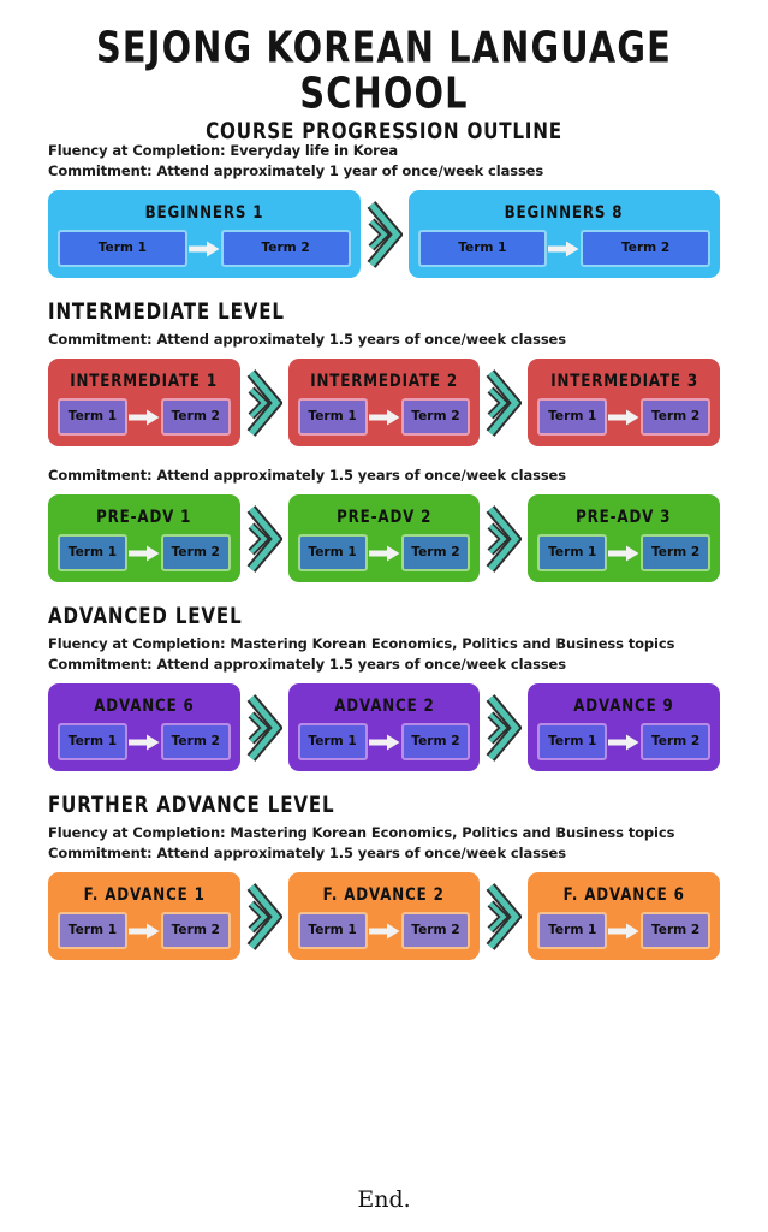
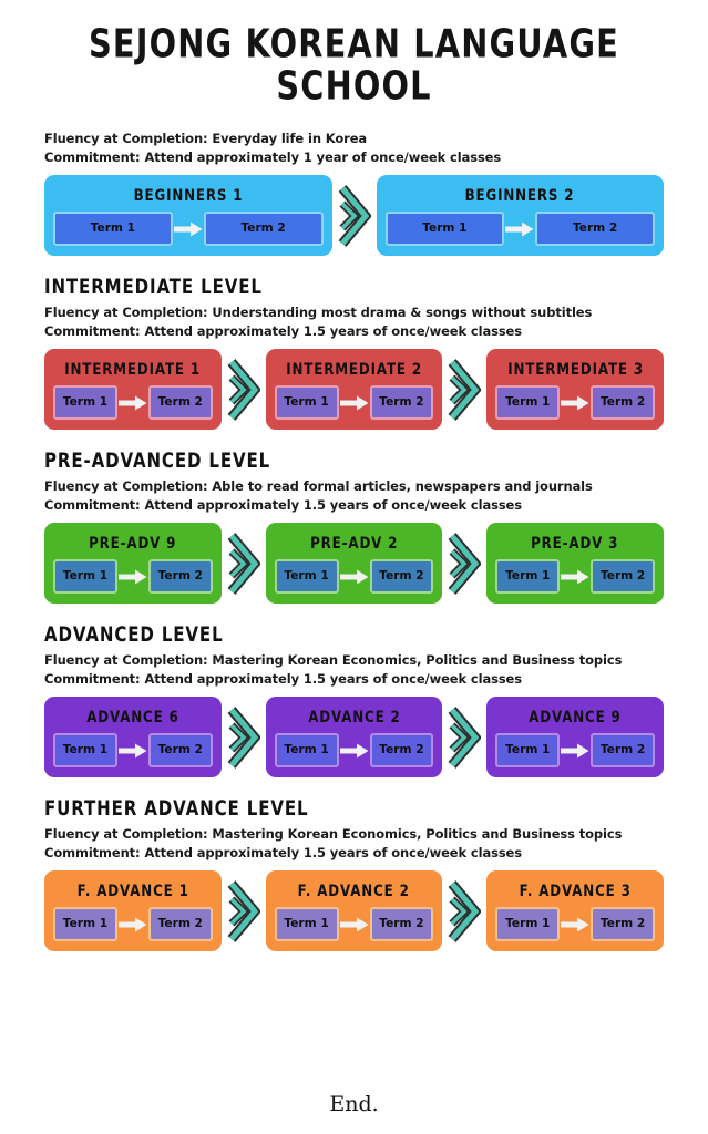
  SEJONG KOREAN LANGUAGE SCHOOL
- COURSE PROGRESSION OUTLINE
  Fluency at Completion: Everyday life in Korea
  Commitment: Attend approximately 1 year of once/week classes
  BEGINNERS 1
  Term 1
  Term 2
- BEGINNERS 8
+ BEGINNERS 2
  Term 1
  Term 2
  INTERMEDIATE LEVEL
+ Fluency at Completion: Understanding most drama & songs without subtitles
  Commitment: Attend approximately 1.5 years of once/week classes
  INTERMEDIATE 1
  Term 1
  Term 2
  INTERMEDIATE 2
  Term 1
  Term 2
  INTERMEDIATE 3
  Term 1
  Term 2
+ PRE-ADVANCED LEVEL
+ Fluency at Completion: Able to read formal articles, newspapers and journals
  Commitment: Attend approximately 1.5 years of once/week classes
- PRE-ADV 1
+ PRE-ADV 9
  Term 1
  Term 2
  PRE-ADV 2
  Term 1
  Term 2
  PRE-ADV 3
  Term 1
  Term 2
  ADVANCED LEVEL
  Fluency at Completion: Mastering Korean Economics, Politics and Business topics
  Commitment: Attend approximately 1.5 years of once/week classes
  ADVANCE 6
  Term 1
  Term 2
  ADVANCE 2
  Term 1
  Term 2
  ADVANCE 9
  Term 1
  Term 2
  FURTHER ADVANCE LEVEL
  Fluency at Completion: Mastering Korean Economics, Politics and Business topics
  Commitment: Attend approximately 1.5 years of once/week classes
  F. ADVANCE 1
  Term 1
  Term 2
  F. ADVANCE 2
  Term 1
  Term 2
- F. ADVANCE 6
+ F. ADVANCE 3
  Term 1
  Term 2
  End.
